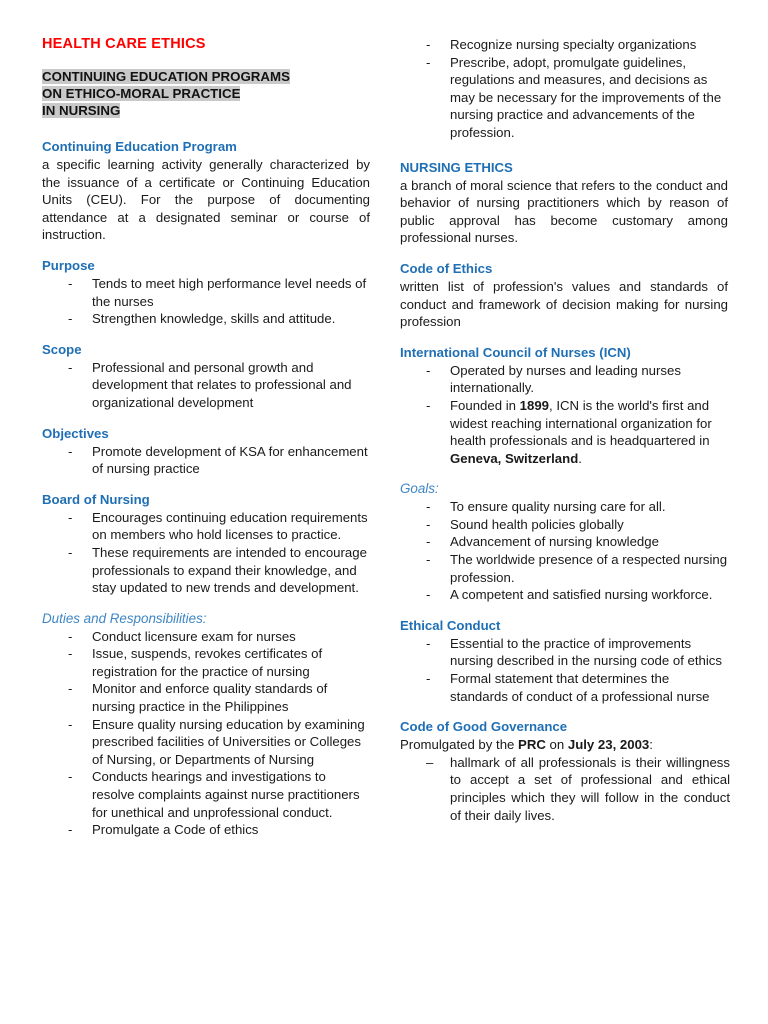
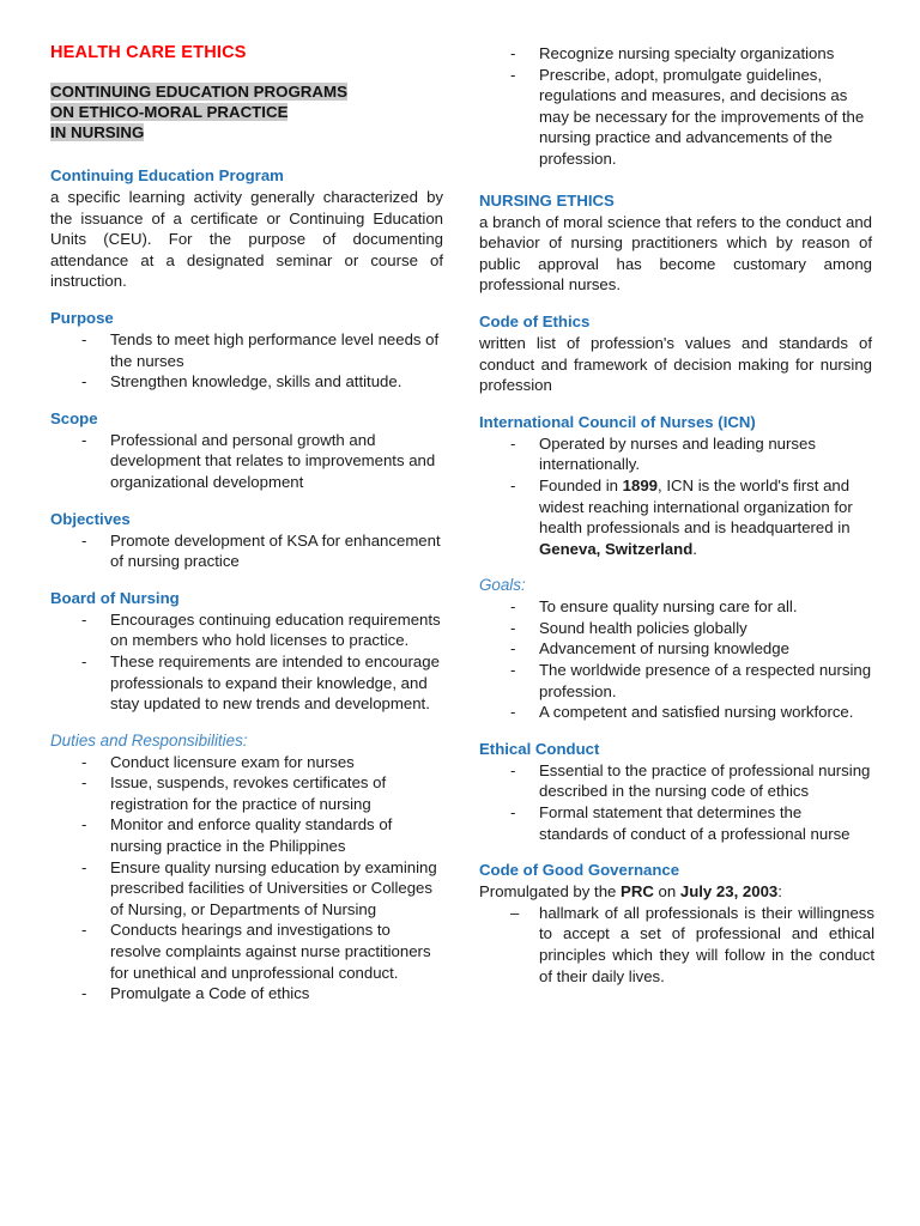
  HEALTH CARE ETHICS
  CONTINUING EDUCATION PROGRAMS
  ON ETHICO-MORAL PRACTICE
  IN NURSING
  Continuing Education Program
  a specific learning activity generally characterized by the issuance of a certificate or Continuing Education Units (CEU). For the purpose of documenting attendance at a designated seminar or course of instruction.
  Purpose
  -
  Tends to meet high performance level needs of the nurses
  -
  Strengthen knowledge, skills and attitude.
  Scope
  -
- Professional and personal growth and development that relates to professional and organizational development
+ Professional and personal growth and development that relates to improvements and organizational development
  Objectives
  -
  Promote development of KSA for enhancement of nursing practice
  Board of Nursing
  -
  Encourages continuing education requirements on members who hold licenses to practice.
  -
  These requirements are intended to encourage professionals to expand their knowledge, and stay updated to new trends and development.
  Duties and Responsibilities:
  -
  Conduct licensure exam for nurses
  -
  Issue, suspends, revokes certificates of registration for the practice of nursing
  -
  Monitor and enforce quality standards of nursing practice in the Philippines
  -
  Ensure quality nursing education by examining prescribed facilities of Universities or Colleges of Nursing, or Departments of Nursing
  -
  Conducts hearings and investigations to resolve complaints against nurse practitioners for unethical and unprofessional conduct.
  -
  Promulgate a Code of ethics
  -
  Recognize nursing specialty organizations
  -
  Prescribe, adopt, promulgate guidelines, regulations and measures, and decisions as may be necessary for the improvements of the nursing practice and advancements of the profession.
  NURSING ETHICS
  a branch of moral science that refers to the conduct and behavior of nursing practitioners which by reason of public approval has become customary among professional nurses.
  Code of Ethics
  written list of profession's values and standards of conduct and framework of decision making for nursing profession
  International Council of Nurses (ICN)
  -
  Operated by nurses and leading nurses internationally.
  -
  Founded in 1899, ICN is the world's first and widest reaching international organization for health professionals and is headquartered in Geneva, Switzerland.
  Goals:
  -
  To ensure quality nursing care for all.
  -
  Sound health policies globally
  -
  Advancement of nursing knowledge
  -
  The worldwide presence of a respected nursing profession.
  -
  A competent and satisfied nursing workforce.
  Ethical Conduct
  -
- Essential to the practice of improvements nursing described in the nursing code of ethics
+ Essential to the practice of professional nursing described in the nursing code of ethics
  -
  Formal statement that determines the standards of conduct of a professional nurse
  Code of Good Governance
  Promulgated by the PRC on July 23, 2003:
  –
  hallmark of all professionals is their willingness to accept a set of professional and ethical principles which they will follow in the conduct of their daily lives.
